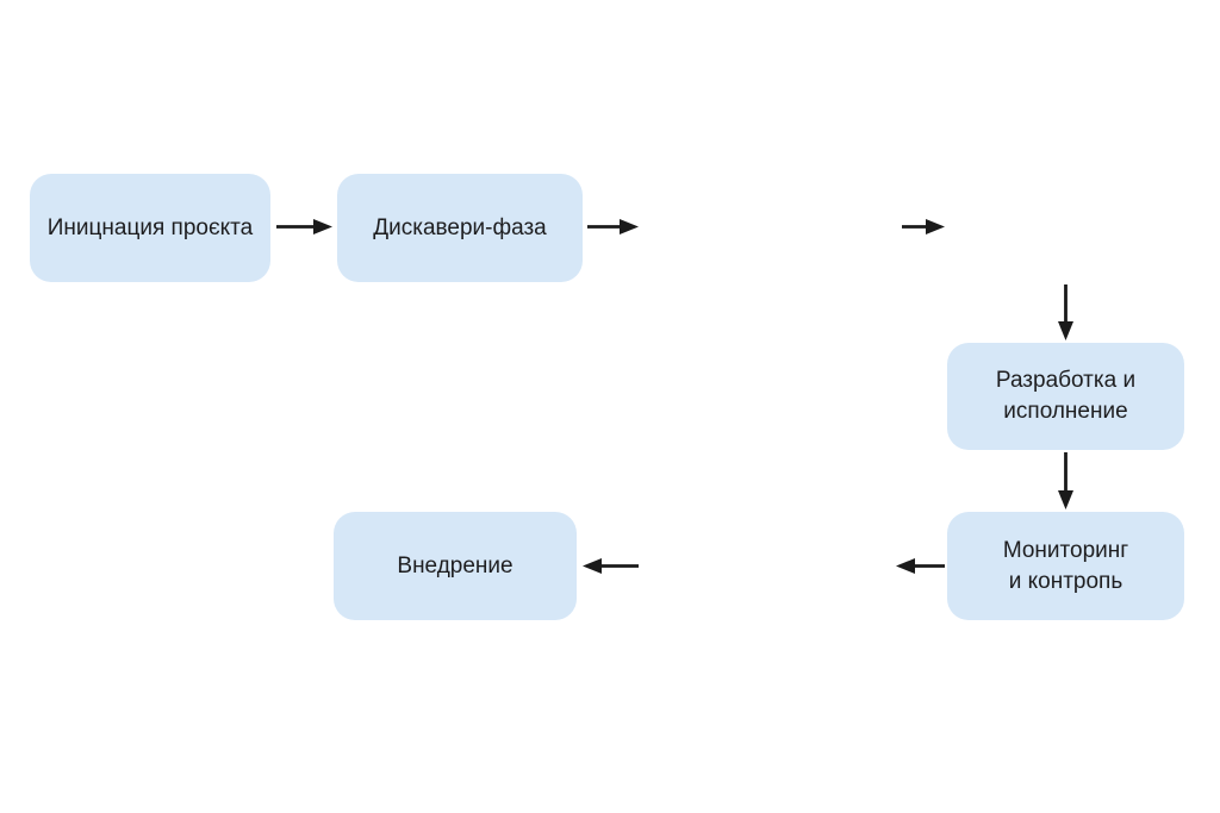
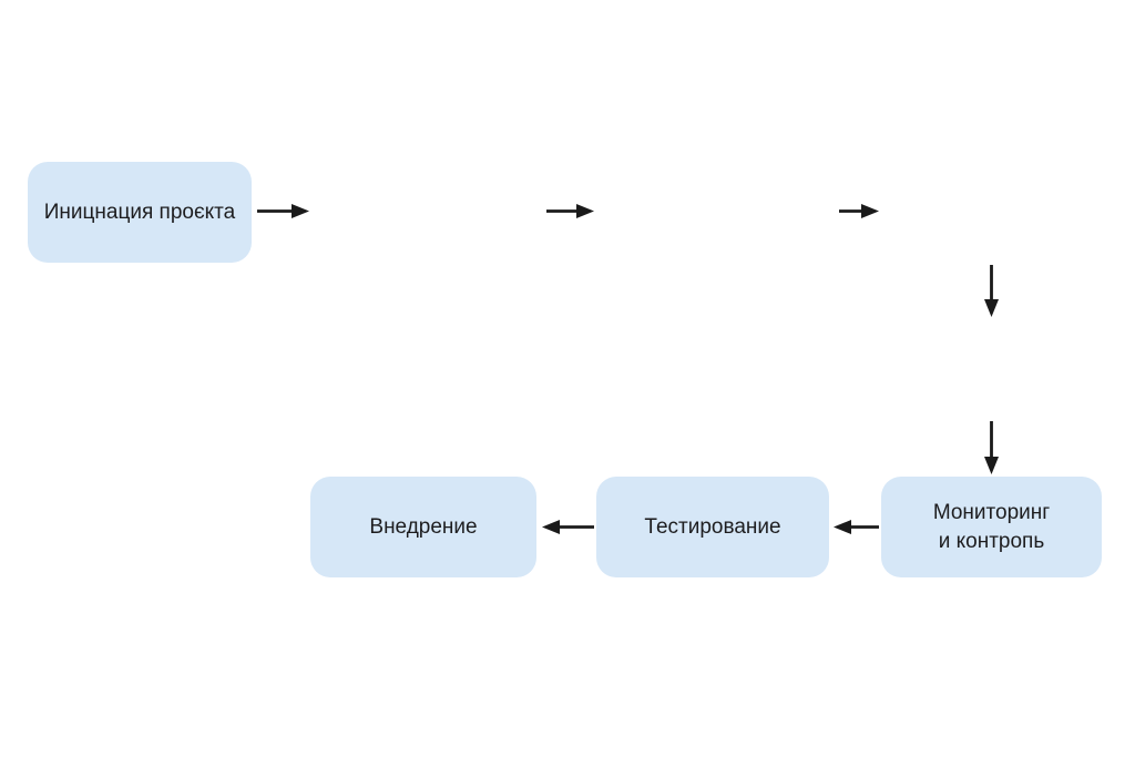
  Иницнация проєкта
- Дискавери-фаза
- Разработка и
- исполнение
  Мониторинг
  и контропь
+ Тестирование
  Внедрение
